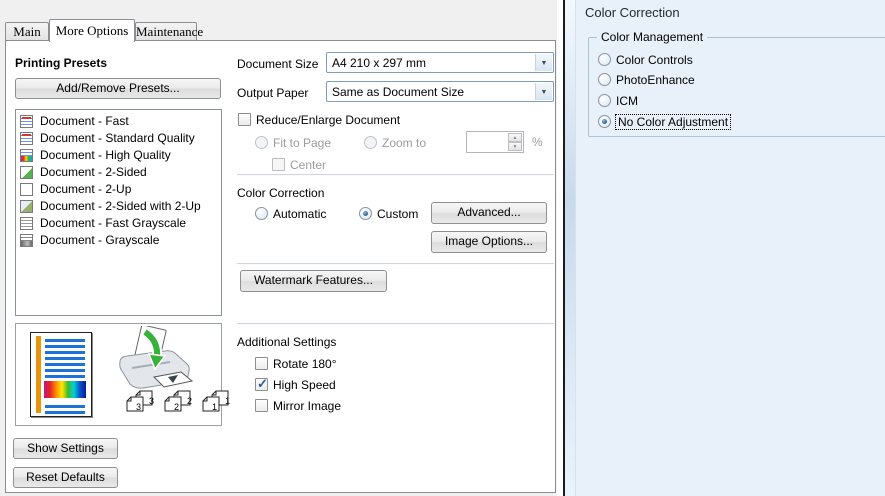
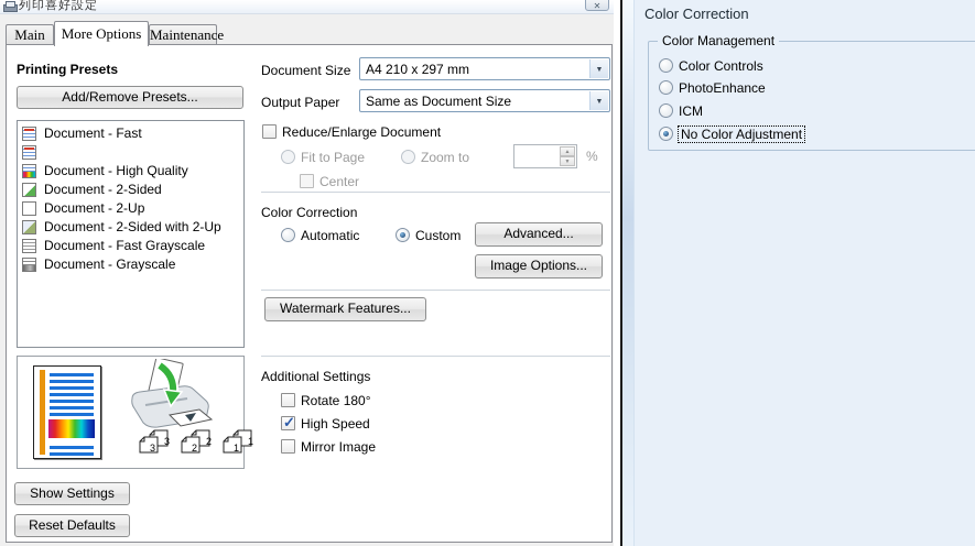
+ 列印喜好設定
+ ✕
  Main
  More Options
  Maintenance
  Printing Presets
  Add/Remove Presets...
  Document - Fast
- Document - Standard Quality
  Document - High Quality
  Document - 2-Sided
  Document - 2-Up
  Document - 2-Sided with 2-Up
  Document - Fast Grayscale
  Document - Grayscale
  3
  3
  2
  2
  1
  1
  Show Settings
  Reset Defaults
  Document Size
  A4 210 x 297 mm
  Output Paper
  Same as Document Size
  Reduce/Enlarge Document
  Fit to Page
  Zoom to
  %
  Center
  Color Correction
  Automatic
  Custom
  Advanced...
  Image Options...
  Watermark Features...
  Additional Settings
  Rotate 180°
  High Speed
  Mirror Image
  Color Correction
  Color Management
  Color Controls
  PhotoEnhance
  ICM
  No Color Adjustment
